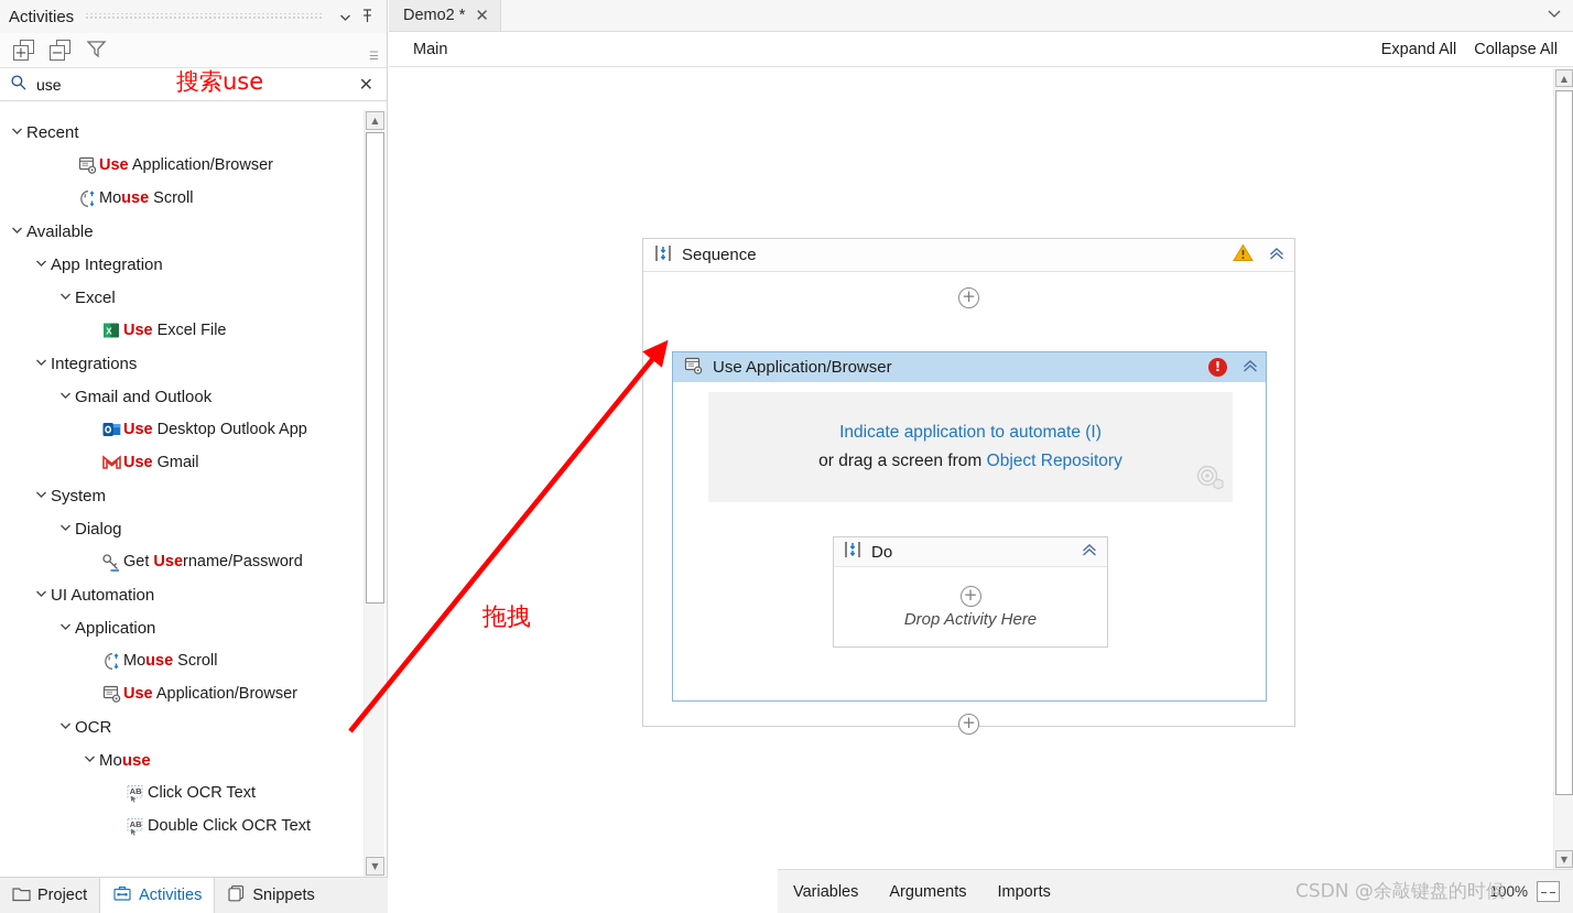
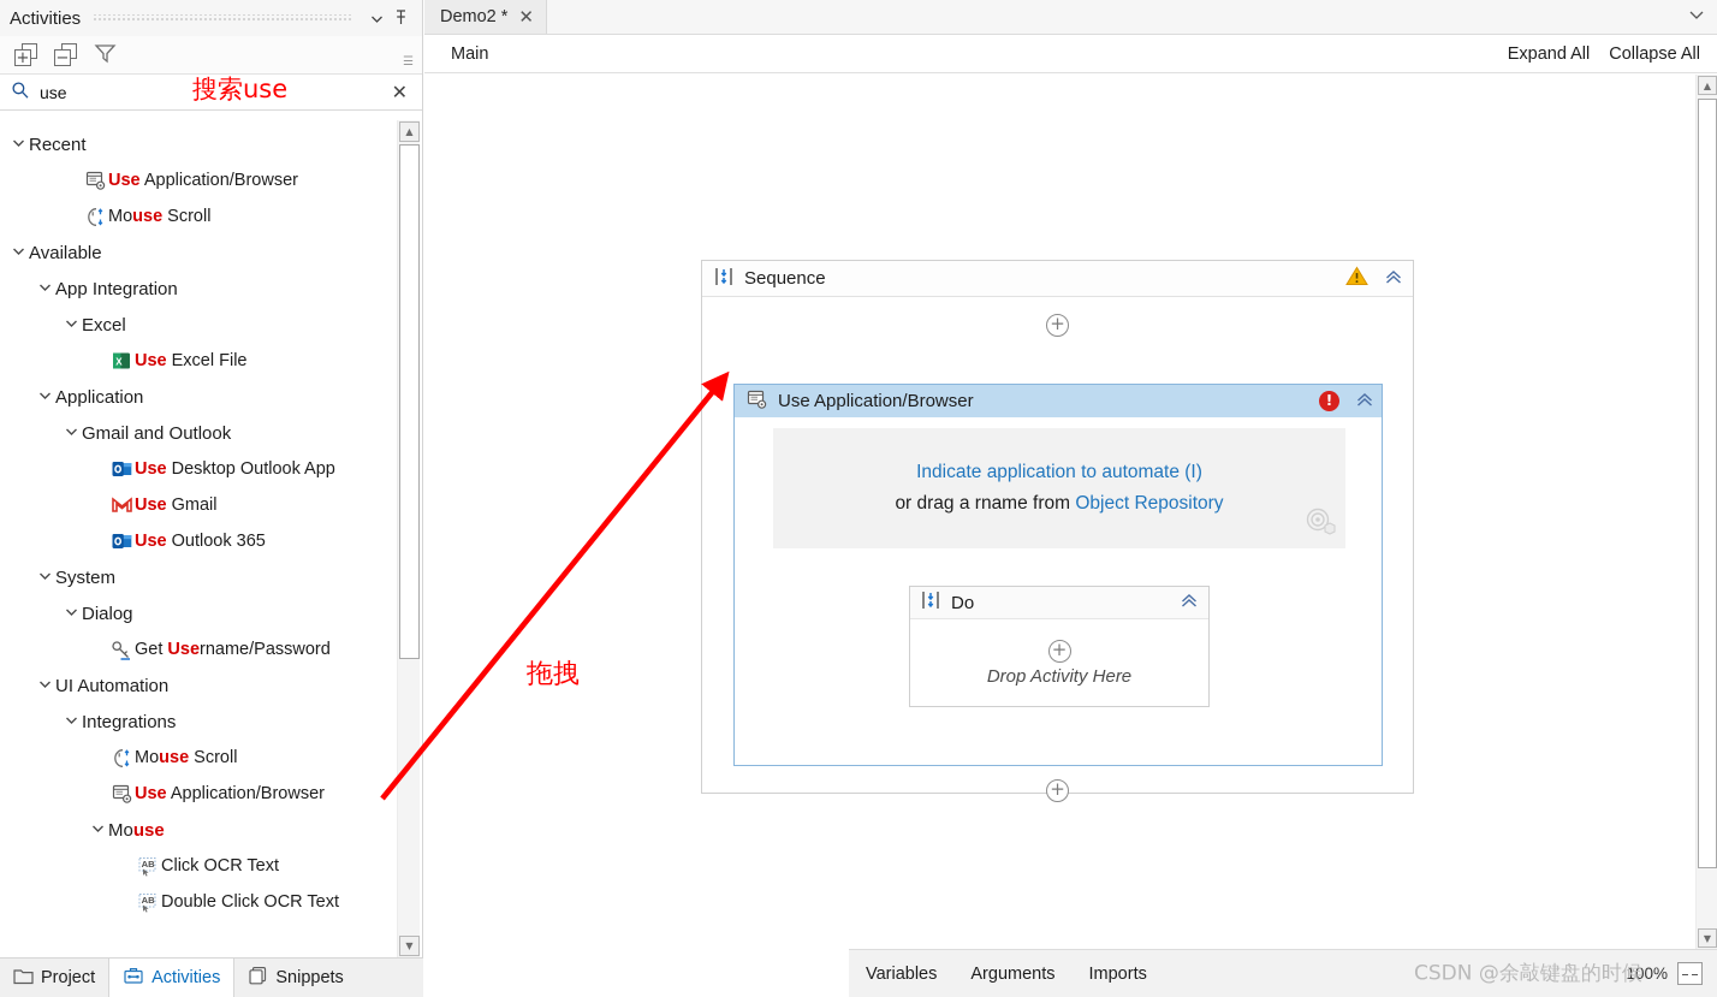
  Activities
  +
  −
  ☰
  use
  搜索use
  ✕
  Recent
  Use Application/Browser
  Mouse Scroll
  Available
  App Integration
  Excel
  X
  Use Excel File
- Integrations
+ Application
  Gmail and Outlook
  Use Desktop Outlook App
  Use Gmail
+ Use Outlook 365
  System
  Dialog
  Get Username/Password
  UI Automation
- Application
+ Integrations
  Mouse Scroll
  Use Application/Browser
- OCR
  Mouse
  AB
  Click OCR Text
  AB
  Double Click OCR Text
  ▲
  ▼
  Project
  Activities
  Snippets
  Demo2 *
  ✕
  Main
  Expand All
  Collapse All
  Sequence
  +
  Use Application/Browser
  !
  Indicate application to automate (I)
- or drag a screen from Object Repository
+ or drag a rname from Object Repository
  Do
  +
  Drop Activity Here
  +
  ▲
  ▼
  Variables
  Arguments
  Imports
  100%
  CSDN @余敲键盘的时候
  拖拽
